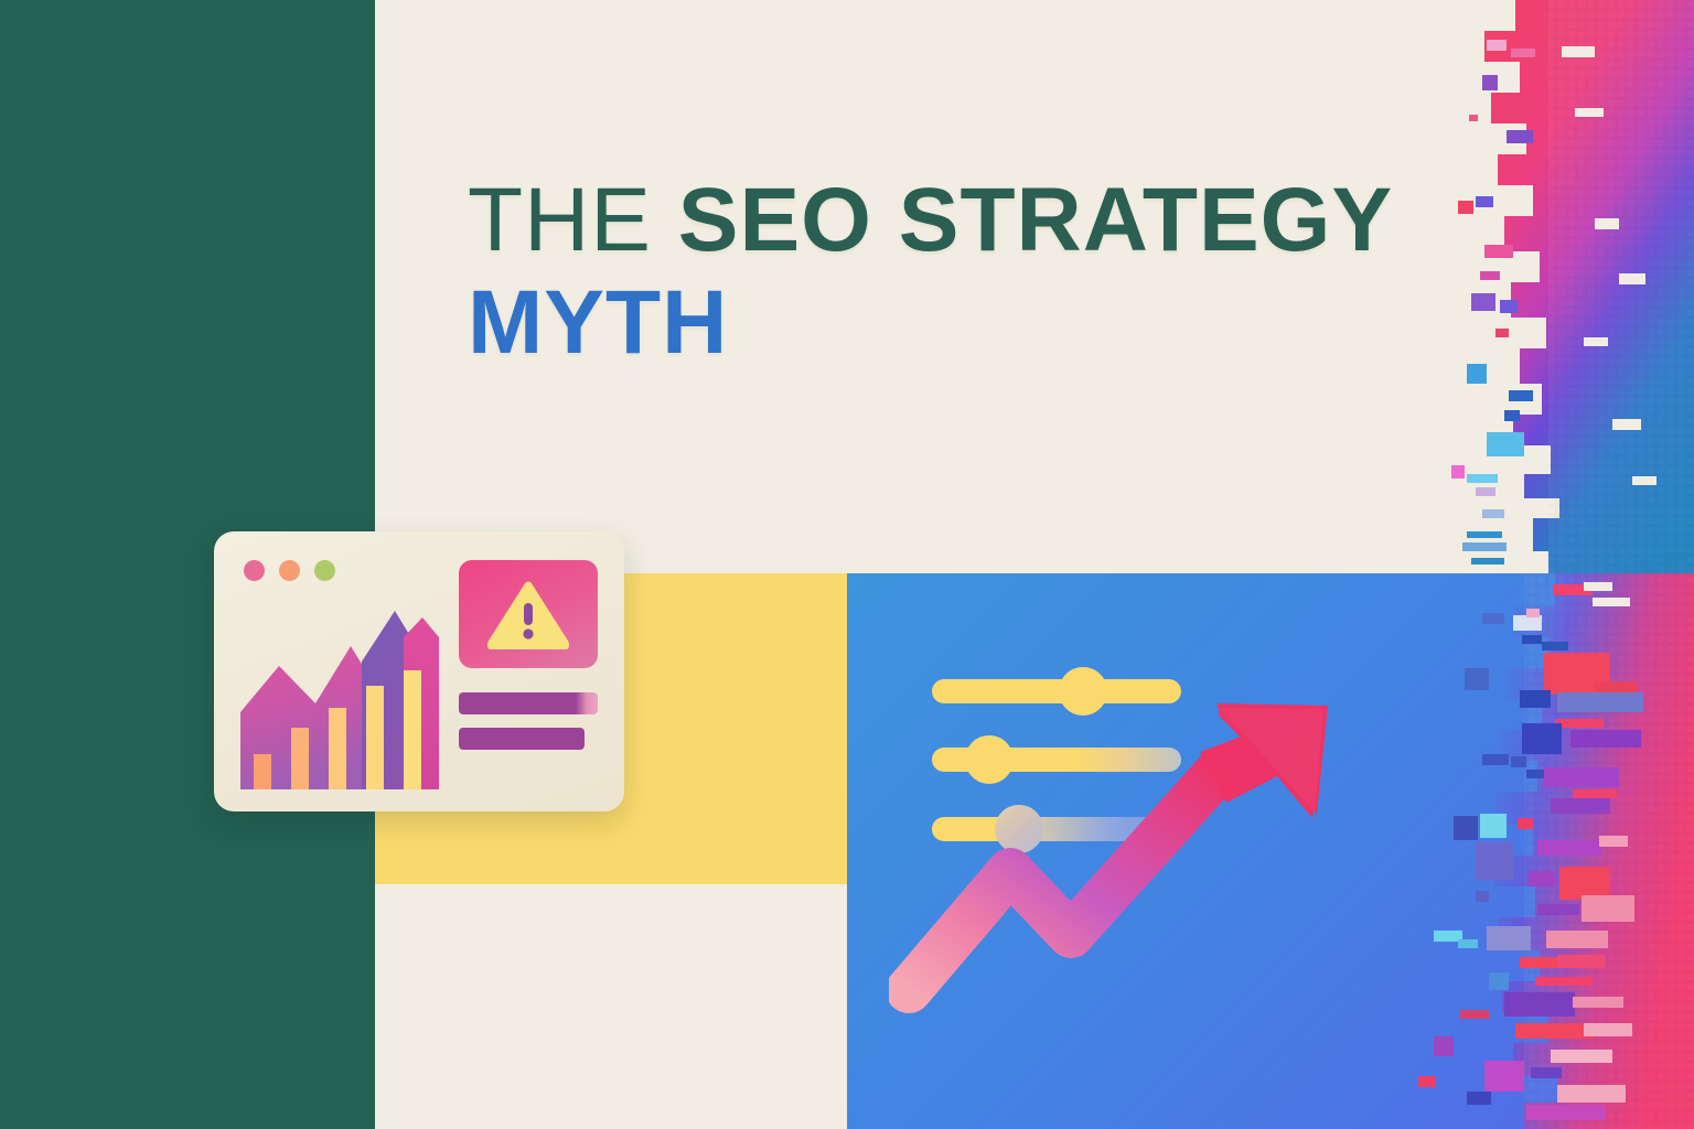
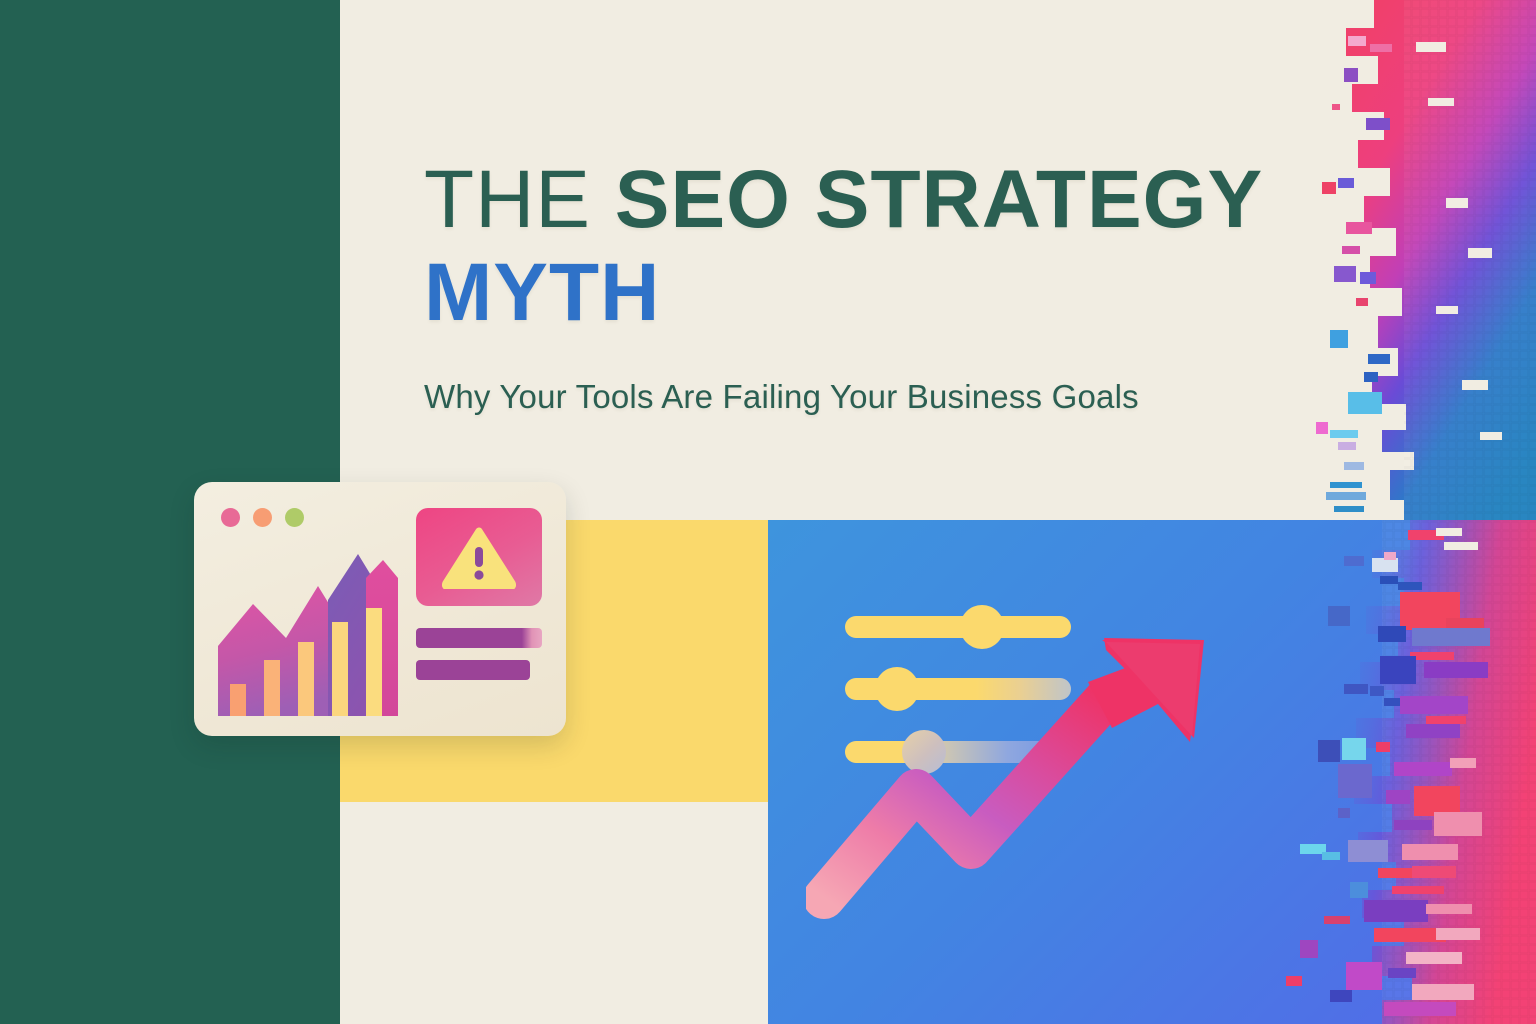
  THE SEO STRATEGY
  MYTH
+ Why Your Tools Are Failing Your Business Goals
